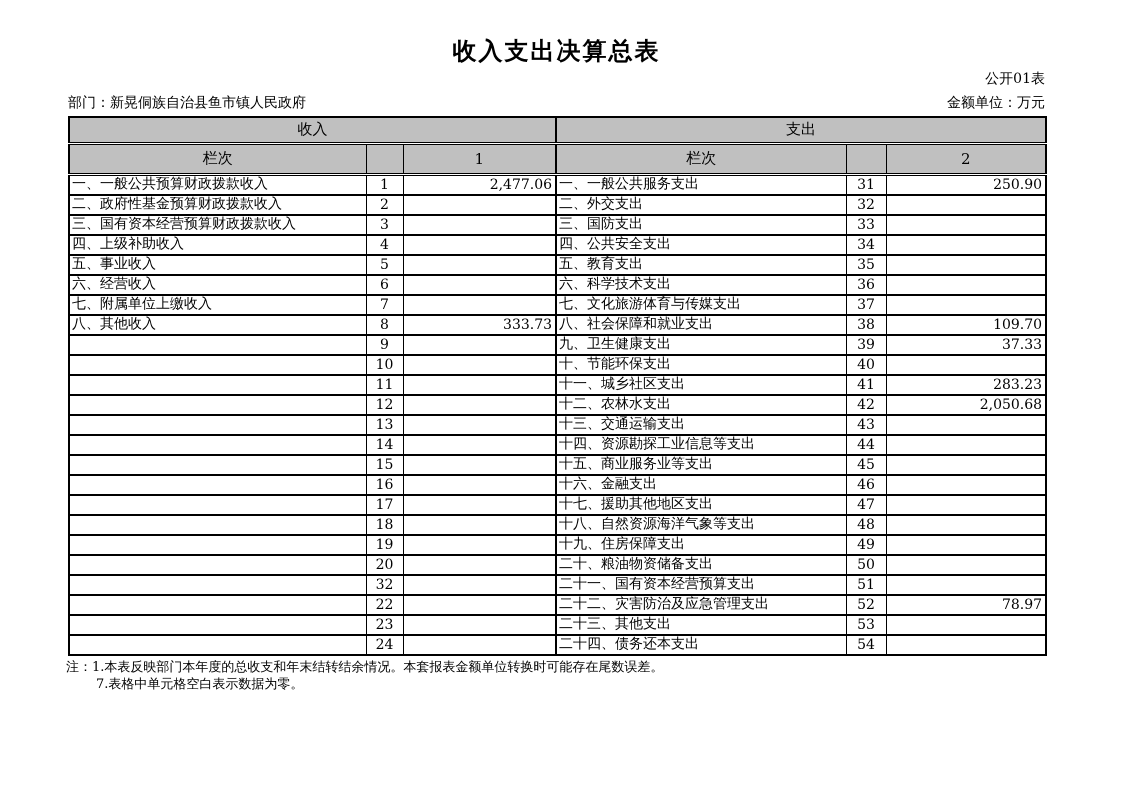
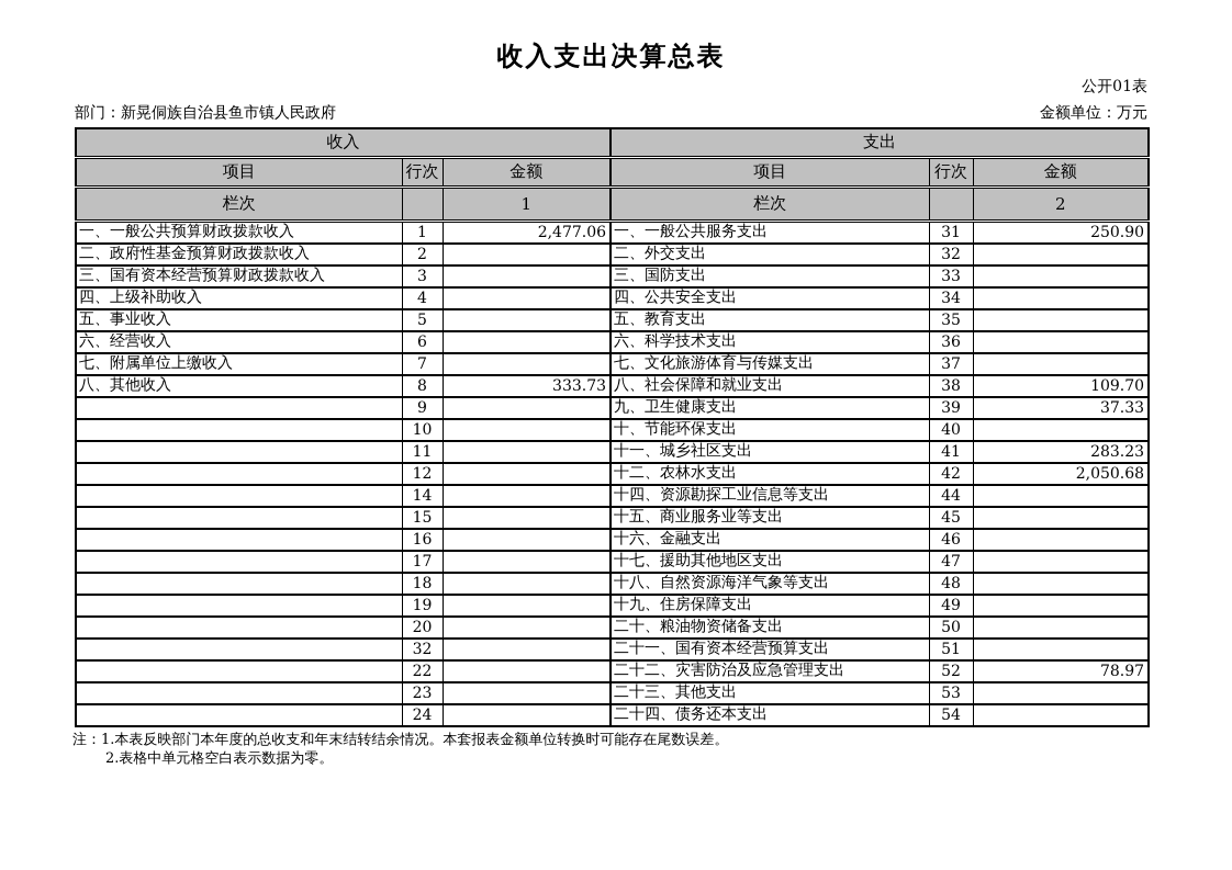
  收入支出决算总表
  公开01表
  部门：新晃侗族自治县鱼市镇人民政府
  金额单位：万元
  收入	支出
+ 项目	行次	金额	项目	行次	金额
  栏次		1	栏次		2
  一、一般公共预算财政拨款收入	1	2,477.06	一、一般公共服务支出	31	250.90
  二、政府性基金预算财政拨款收入	2		二、外交支出	32
  三、国有资本经营预算财政拨款收入	3		三、国防支出	33
  四、上级补助收入	4		四、公共安全支出	34
  五、事业收入	5		五、教育支出	35
  六、经营收入	6		六、科学技术支出	36
  七、附属单位上缴收入	7		七、文化旅游体育与传媒支出	37
  八、其他收入	8	333.73	八、社会保障和就业支出	38	109.70
  	9		九、卫生健康支出	39	37.33
  	10		十、节能环保支出	40
  	11		十一、城乡社区支出	41	283.23
  	12		十二、农林水支出	42	2,050.68
- 	13		十三、交通运输支出	43
  	14		十四、资源勘探工业信息等支出	44
  	15		十五、商业服务业等支出	45
  	16		十六、金融支出	46
  	17		十七、援助其他地区支出	47
  	18		十八、自然资源海洋气象等支出	48
  	19		十九、住房保障支出	49
  	20		二十、粮油物资储备支出	50
  	32		二十一、国有资本经营预算支出	51
  	22		二十二、灾害防治及应急管理支出	52	78.97
  	23		二十三、其他支出	53
  	24		二十四、债务还本支出	54
  注：1.本表反映部门本年度的总收支和年末结转结余情况。本套报表金额单位转换时可能存在尾数误差。
- 7.表格中单元格空白表示数据为零。
+ 2.表格中单元格空白表示数据为零。
